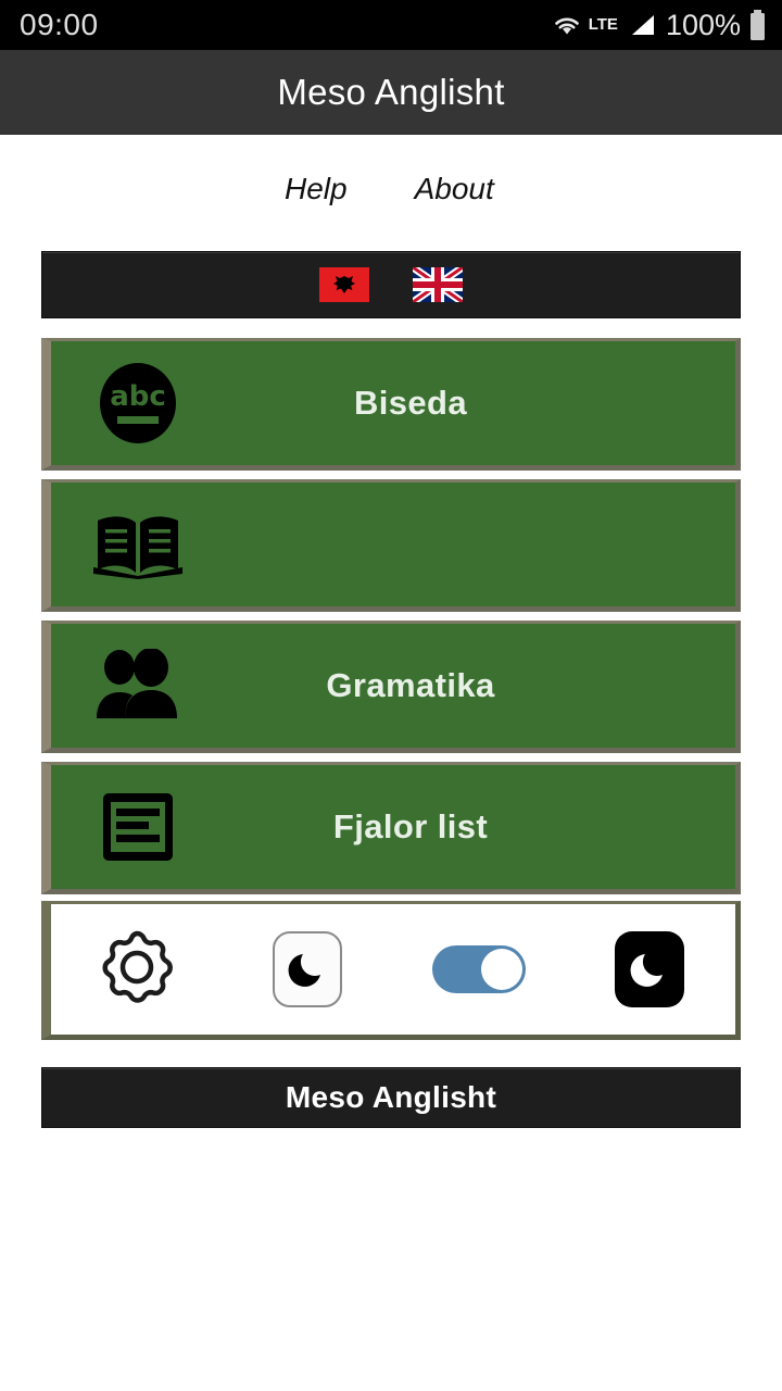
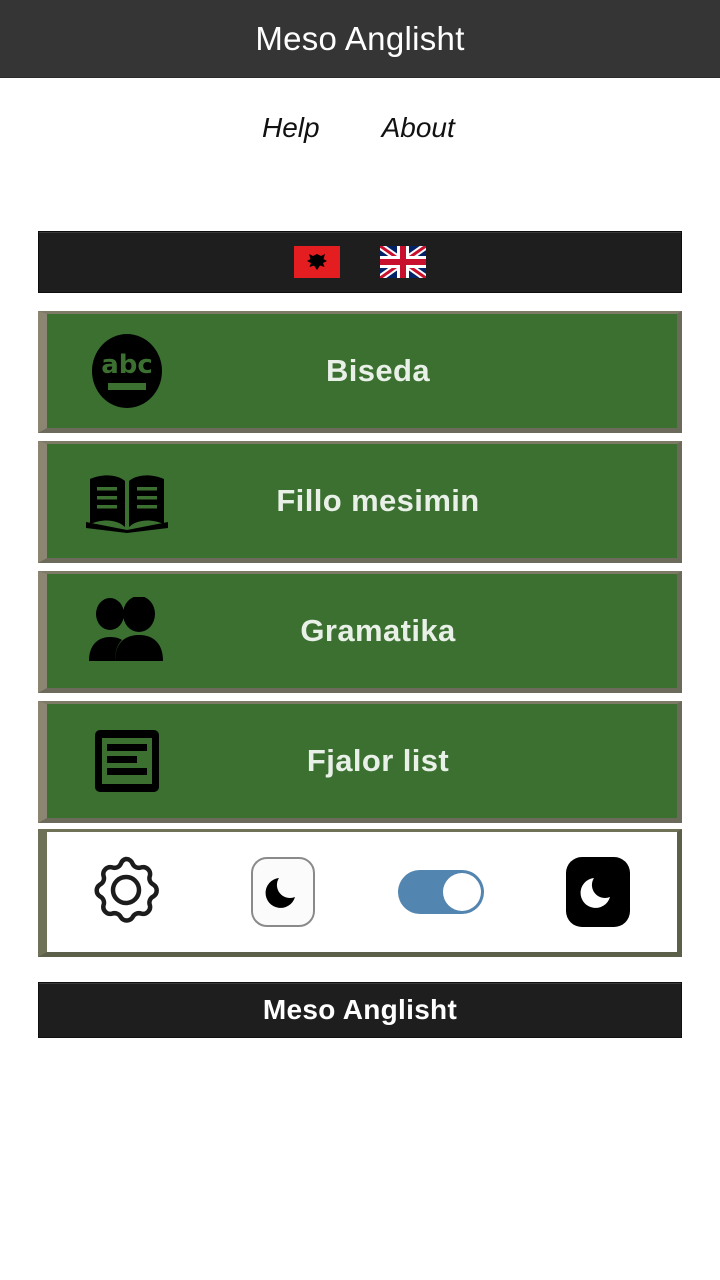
- 09:00
- LTE
- 100%
  Meso Anglisht
  Help
  About
  abc
  Biseda
+ Fillo mesimin
  Gramatika
  Fjalor list
  Meso Anglisht
